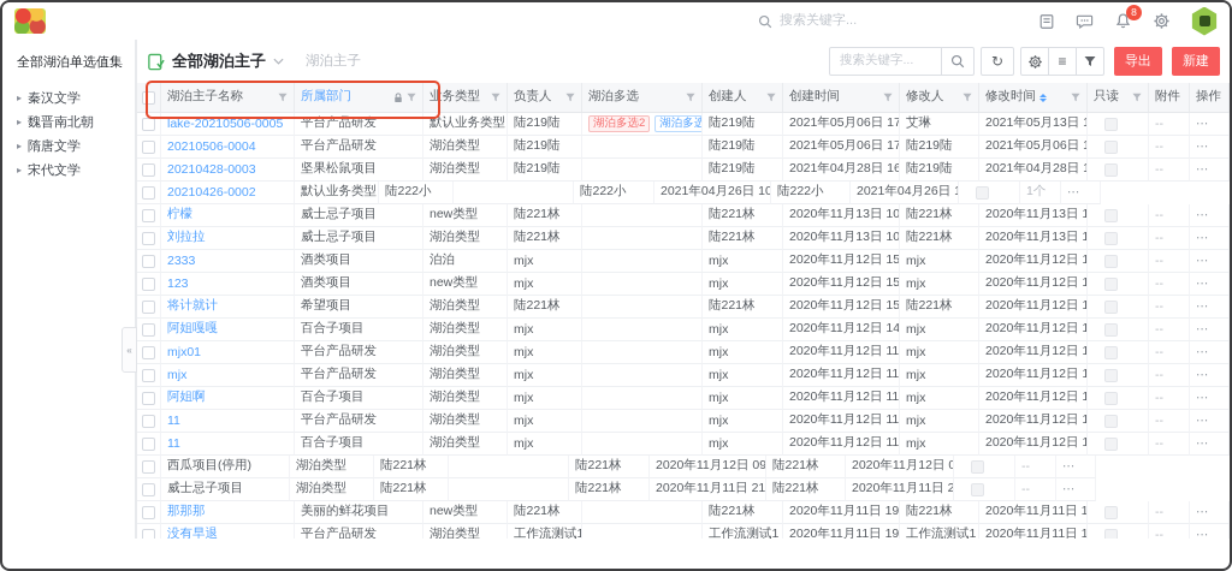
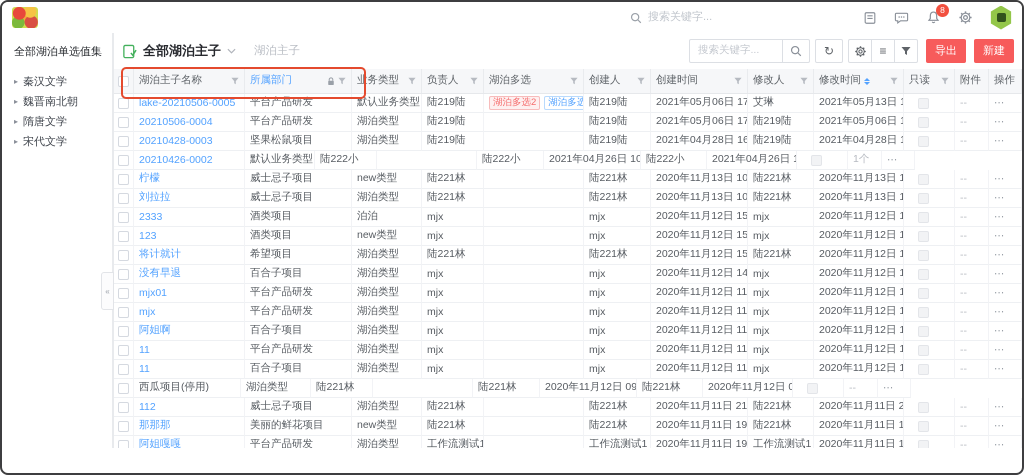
  搜索关键字...
  8
  全部湖泊单选值集
  ▸
  秦汉文学
  ▸
  魏晋南北朝
  ▸
  隋唐文学
  ▸
  宋代文学
  «
  全部湖泊主子
  湖泊主子
  搜索关键字...
  ↻
  ≡
  导出
  新建
  湖泊主子名称
  所属部门
  业务类型
  负责人
  湖泊多选
  创建人
  创建时间
  修改人
  修改时间
  只读
  附件
  操作
  lake-20210506-0005
  平台产品研发
  默认业务类型
  陆219陆
  湖泊多选2
  湖泊多选
  陆219陆
  2021年05月06日 17
  艾琳
  --
  ⋯
  20210506-0004
  平台产品研发
  湖泊类型
  陆219陆
  陆219陆
  2021年05月06日 17
  陆219陆
  --
  ⋯
  20210428-0003
  坚果松鼠项目
  湖泊类型
  陆219陆
  陆219陆
  2021年04月28日 16
  陆219陆
  --
  ⋯
  20210426-0002
  默认业务类型
  陆222小
  陆222小
  2021年04月26日 10
  陆222小
  1个
  ⋯
  柠檬
  威士忌子项目
  new类型
  陆221林
  陆221林
  2020年11月13日 10
  陆221林
  2020年11月13日 1
  --
  ⋯
  刘拉拉
  威士忌子项目
  湖泊类型
  陆221林
  陆221林
  2020年11月13日 10
  陆221林
  2020年11月13日 1
  --
  ⋯
  2333
  酒类项目
  泊泊
  mjx
  mjx
  2020年11月12日 15
  mjx
  2020年11月12日 1
  --
  ⋯
  123
  酒类项目
  new类型
  mjx
  mjx
  2020年11月12日 15
  mjx
  2020年11月12日 1
  --
  ⋯
  将计就计
  希望项目
  湖泊类型
  陆221林
  陆221林
  2020年11月12日 15
  陆221林
  2020年11月12日 1
  --
  ⋯
- 阿姐嘎嘎
+ 没有早退
  百合子项目
  湖泊类型
  mjx
  mjx
  2020年11月12日 14
  mjx
  2020年11月12日 1
  --
  ⋯
  mjx01
  平台产品研发
  湖泊类型
  mjx
  mjx
  2020年11月12日 11
  mjx
  2020年11月12日 1
  --
  ⋯
  mjx
  平台产品研发
  湖泊类型
  mjx
  mjx
  2020年11月12日 11
  mjx
  2020年11月12日 1
  --
  ⋯
  阿姐啊
  百合子项目
  湖泊类型
  mjx
  mjx
  2020年11月12日 11
  mjx
  2020年11月12日 1
  --
  ⋯
  11
  平台产品研发
  湖泊类型
  mjx
  mjx
  2020年11月12日 11
  mjx
  2020年11月12日 1
  --
  ⋯
  11
  百合子项目
  湖泊类型
  mjx
  mjx
  2020年11月12日 11
  mjx
  2020年11月12日 1
  --
  ⋯
  西瓜项目(停用)
  湖泊类型
  陆221林
  陆221林
  2020年11月12日 09
  陆221林
  2020年11月12日 0
  --
  ⋯
+ 112
  威士忌子项目
  湖泊类型
  陆221林
  陆221林
  2020年11月11日 21
  陆221林
  2020年11月11日 2
  --
  ⋯
  那那那
  美丽的鲜花项目
  new类型
  陆221林
  陆221林
  2020年11月11日 19
  陆221林
  2020年11月11日 1
  --
  ⋯
- 没有早退
+ 阿姐嘎嘎
  平台产品研发
  湖泊类型
  工作流测试1
  工作流测试1
  2020年11月11日 19
  工作流测试1
  2020年11月11日 1
  --
  ⋯
